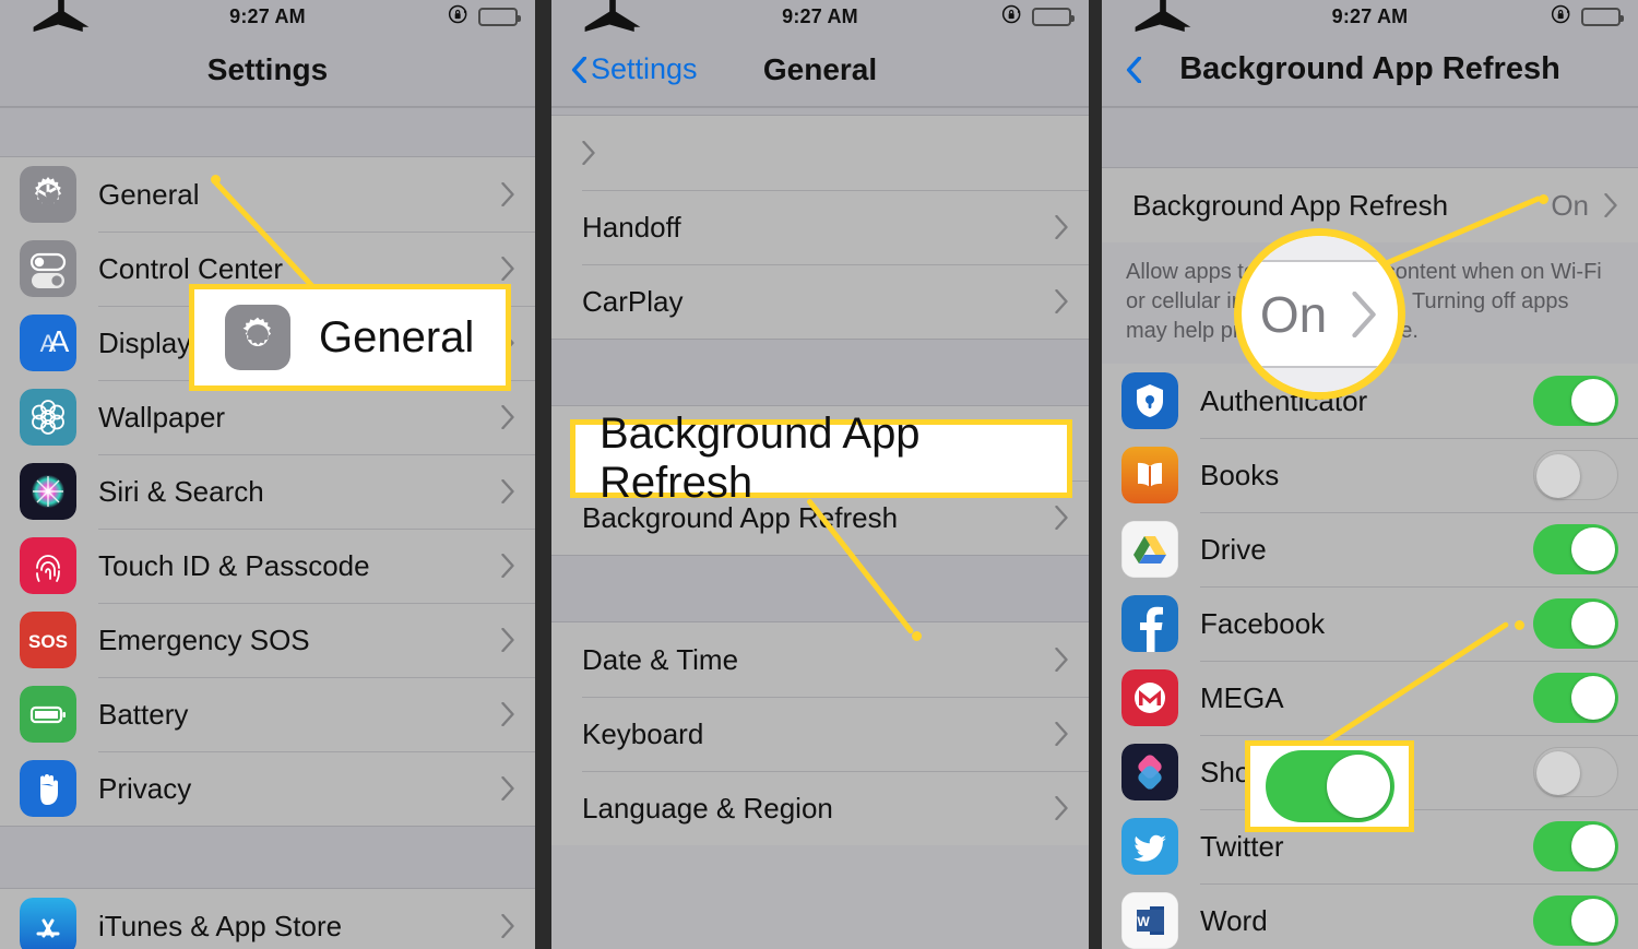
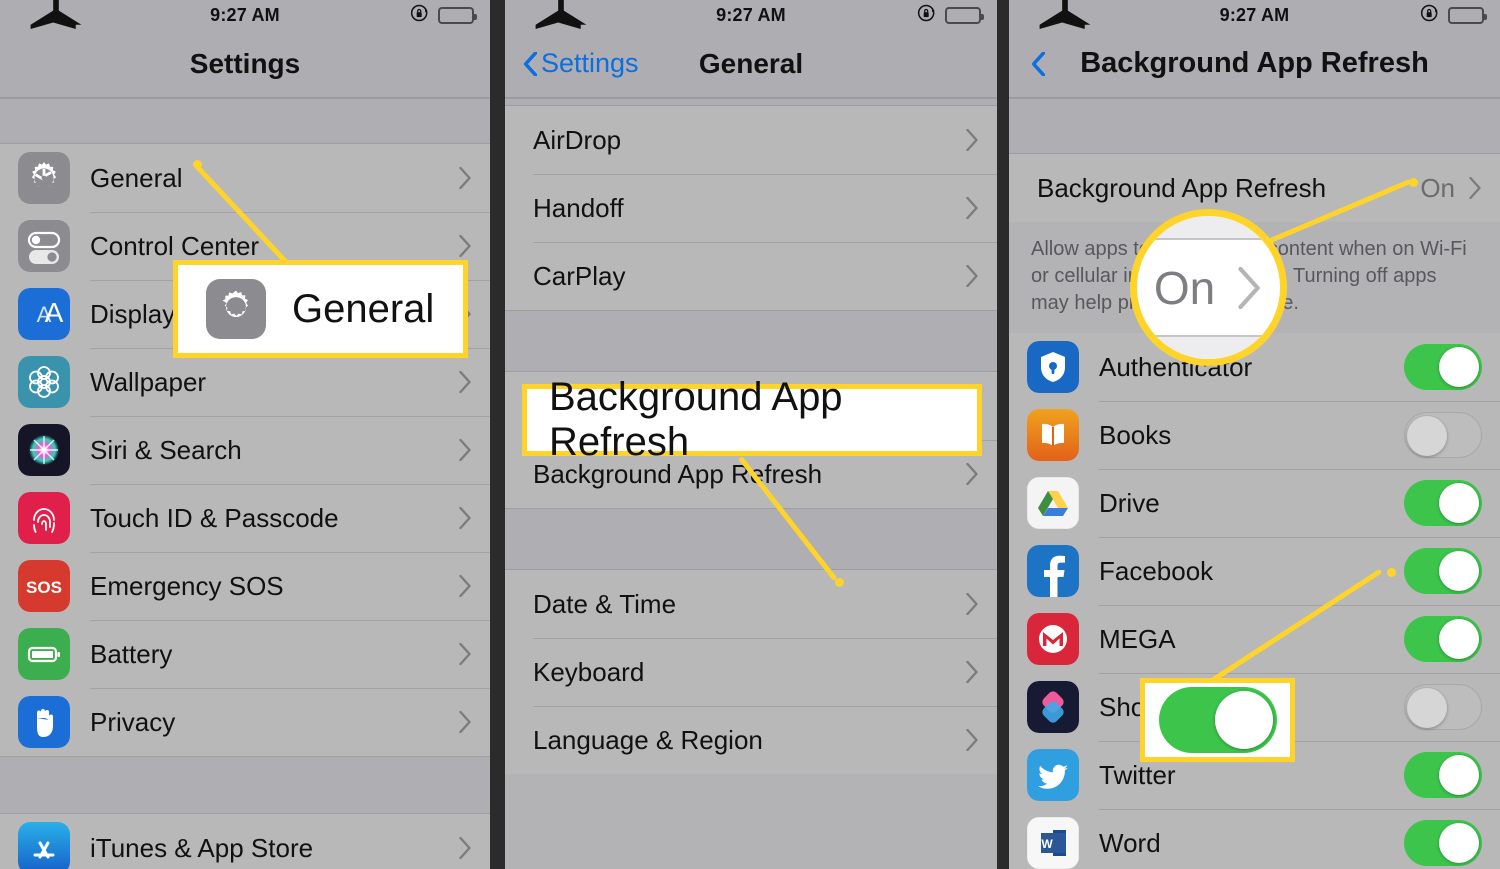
  9:27 AM
  Settings
  General
  Control Center
  A
  A
  Display
  Wallpaper
  Siri & Search
  Touch ID & Passcode
  SOS
  Emergency SOS
  Battery
  Privacy
  iTunes & App Store
  General
  9:27 AM
  Settings
  General
+ AirDrop
  Handoff
  CarPlay
  Background App Refresh
  Date & Time
  Keyboard
  Language & Region
  Background App Refresh
  9:27 AM
  Background App Refresh
  Background App Refresh
  On
  Authenticator
  Books
  Drive
  Facebook
  MEGA
  Twitter
  W
  Word
  On
